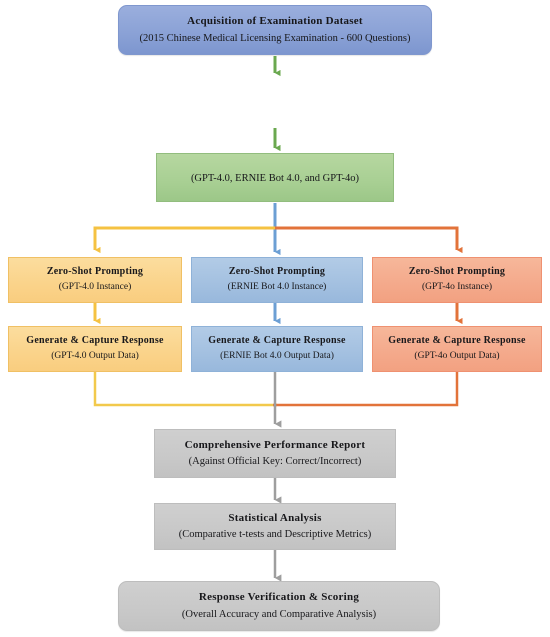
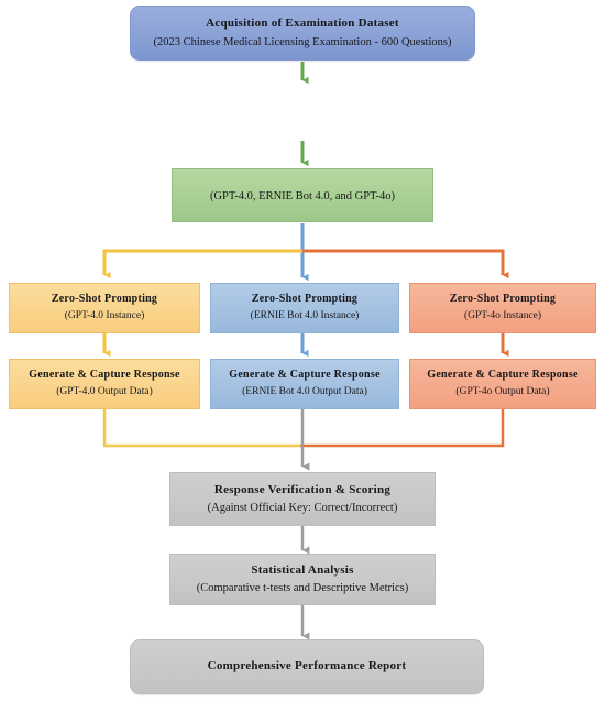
  Acquisition of Examination Dataset
- (2015 Chinese Medical Licensing Examination - 600 Questions)
+ (2023 Chinese Medical Licensing Examination - 600 Questions)
  (GPT-4.0, ERNIE Bot 4.0, and GPT-4o)
  Zero-Shot Prompting
  (GPT-4.0 Instance)
  Zero-Shot Prompting
  (ERNIE Bot 4.0 Instance)
  Zero-Shot Prompting
  (GPT-4o Instance)
  Generate & Capture Response
  (GPT-4.0 Output Data)
  Generate & Capture Response
  (ERNIE Bot 4.0 Output Data)
  Generate & Capture Response
  (GPT-4o Output Data)
- Comprehensive Performance Report
+ Response Verification & Scoring
  (Against Official Key: Correct/Incorrect)
  Statistical Analysis
  (Comparative t-tests and Descriptive Metrics)
- Response Verification & Scoring
+ Comprehensive Performance Report
- (Overall Accuracy and Comparative Analysis)
